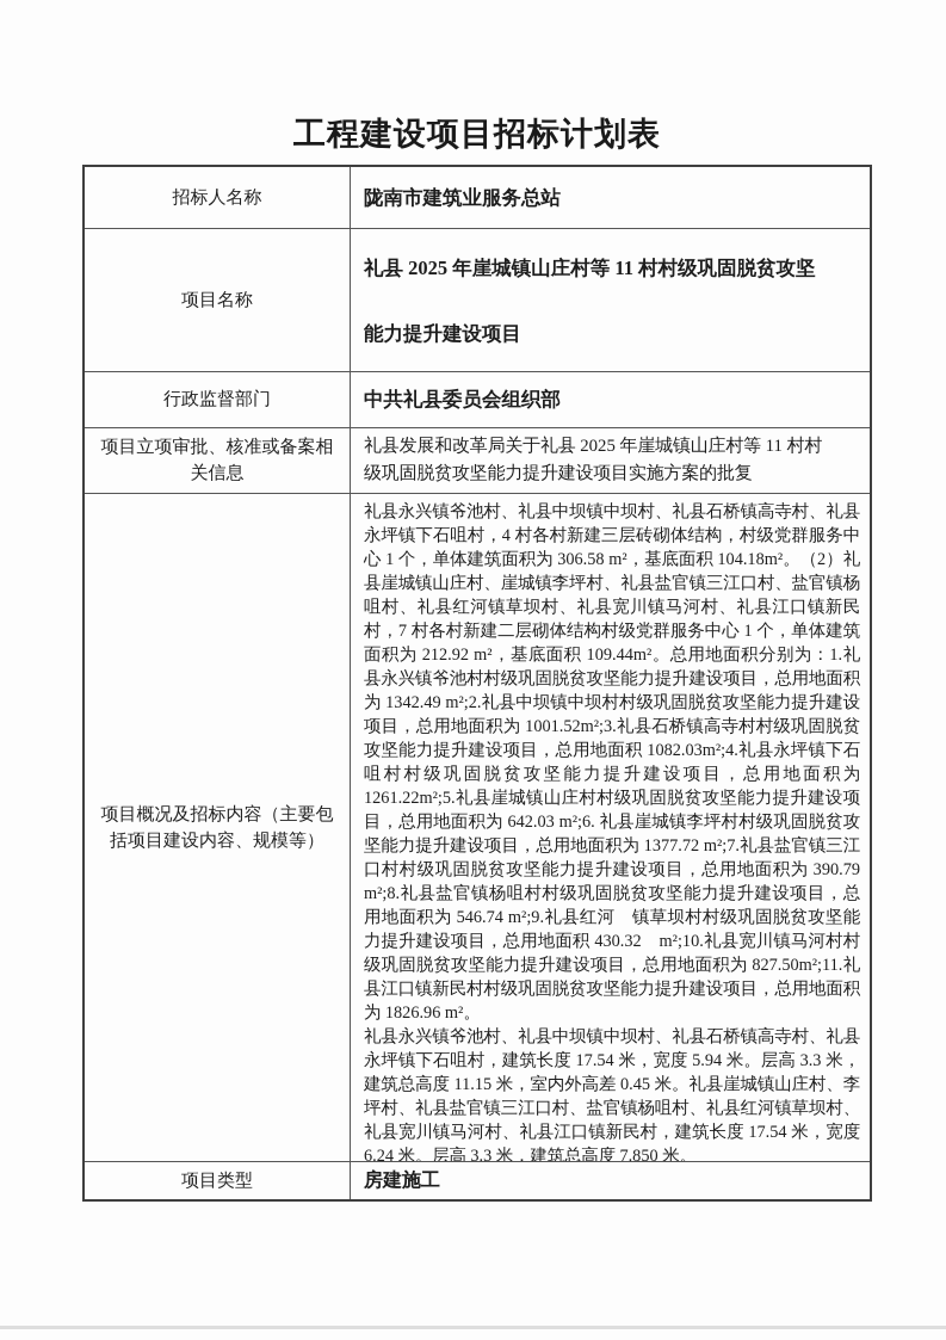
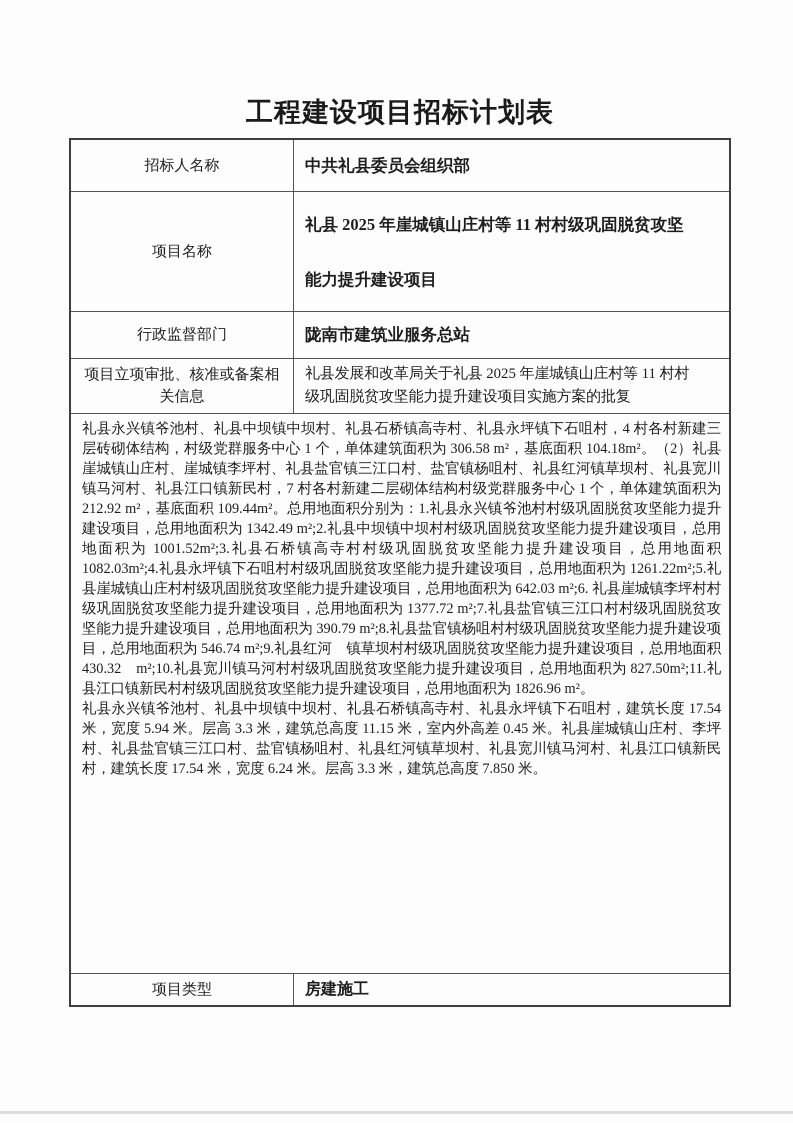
  工程建设项目招标计划表
  招标人名称
- 陇南市建筑业服务总站
+ 中共礼县委员会组织部
  项目名称
  礼县 2025 年崖城镇山庄村等 11 村村级巩固脱贫攻坚
  能力提升建设项目
  行政监督部门
- 中共礼县委员会组织部
+ 陇南市建筑业服务总站
  项目立项审批、核准或备案相
  关信息
  礼县发展和改革局关于礼县 2025 年崖城镇山庄村等 11 村村
  级巩固脱贫攻坚能力提升建设项目实施方案的批复
- 项目概况及招标内容（主要包
- 括项目建设内容、规模等）
  礼县永兴镇爷池村、礼县中坝镇中坝村、礼县石桥镇高寺村、礼县永坪镇下石咀村，4 村各村新建三层砖砌体结构，村级党群服务中心 1 个，单体建筑面积为 306.58 m²，基底面积 104.18m²。（2）礼县崖城镇山庄村、崖城镇李坪村、礼县盐官镇三江口村、盐官镇杨咀村、礼县红河镇草坝村、礼县宽川镇马河村、礼县江口镇新民村，7 村各村新建二层砌体结构村级党群服务中心 1 个，单体建筑面积为 212.92 m²，基底面积 109.44m²。总用地面积分别为：1.礼县永兴镇爷池村村级巩固脱贫攻坚能力提升建设项目，总用地面积为 1342.49 m²;2.礼县中坝镇中坝村村级巩固脱贫攻坚能力提升建设项目，总用地面积为 1001.52m²;3.礼县石桥镇高寺村村级巩固脱贫攻坚能力提升建设项目，总用地面积 1082.03m²;4.礼县永坪镇下石咀村村级巩固脱贫攻坚能力提升建设项目，总用地面积为 1261.22m²;5.礼县崖城镇山庄村村级巩固脱贫攻坚能力提升建设项目，总用地面积为 642.03 m²;6. 礼县崖城镇李坪村村级巩固脱贫攻坚能力提升建设项目，总用地面积为 1377.72 m²;7.礼县盐官镇三江口村村级巩固脱贫攻坚能力提升建设项目，总用地面积为 390.79 m²;8.礼县盐官镇杨咀村村级巩固脱贫攻坚能力提升建设项目，总用地面积为 546.74 m²;9.礼县红河 镇草坝村村级巩固脱贫攻坚能力提升建设项目，总用地面积 430.32 m²;10.礼县宽川镇马河村村级巩固脱贫攻坚能力提升建设项目，总用地面积为 827.50m²;11.礼县江口镇新民村村级巩固脱贫攻坚能力提升建设项目，总用地面积为 1826.96 m²。
  礼县永兴镇爷池村、礼县中坝镇中坝村、礼县石桥镇高寺村、礼县永坪镇下石咀村，建筑长度 17.54 米，宽度 5.94 米。层高 3.3 米，建筑总高度 11.15 米，室内外高差 0.45 米。礼县崖城镇山庄村、李坪村、礼县盐官镇三江口村、盐官镇杨咀村、礼县红河镇草坝村、礼县宽川镇马河村、礼县江口镇新民村，建筑长度 17.54 米，宽度 6.24 米。层高 3.3 米，建筑总高度 7.850 米。
  项目类型
  房建施工
